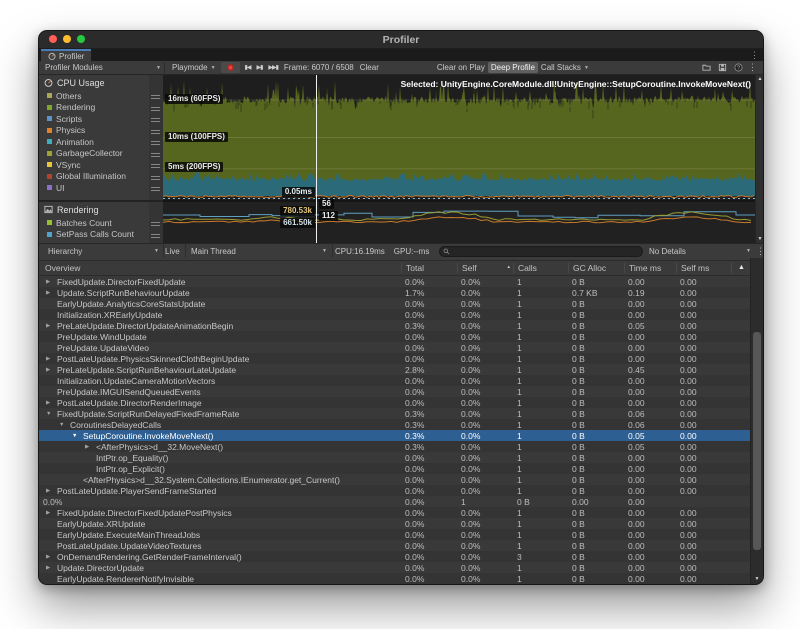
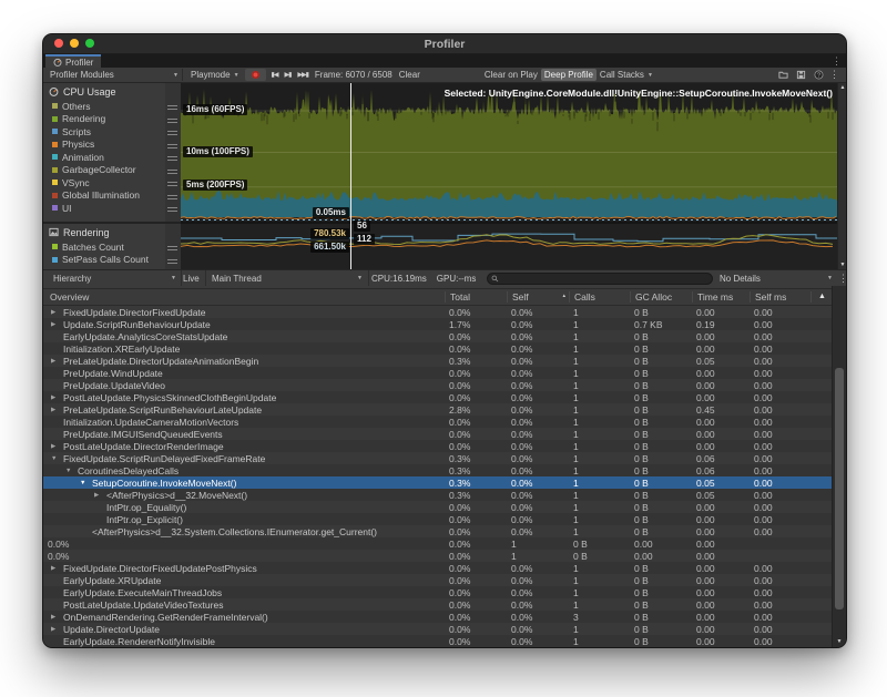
  Profiler
  Profiler
  ⋮
  Profiler Modules
  Playmode
  Frame: 6070 / 6508
  Clear
  Clear on Play
  Deep Profile
  Call Stacks
  ⋮
  CPU Usage
  Others
  Rendering
  Scripts
  Physics
  Animation
  GarbageCollector
  VSync
  Global Illumination
  UI
  Rendering
  Batches Count
  SetPass Calls Count
  16ms (60FPS)
  10ms (100FPS)
  5ms (200FPS)
  0.05ms
  780.53k
  661.50k
  56
  112
  Selected: UnityEngine.CoreModule.dll!UnityEngine::SetupCoroutine.InvokeMoveNext()
  Hierarchy
  Live
  Main Thread
  CPU:16.19ms
  GPU:--ms
  No Details
  ⋮
  Overview
  Total
  Self
  Calls
  GC Alloc
  Time ms
  Self ms
  FixedUpdate.DirectorFixedUpdate
  0.0%
  0.0%
  1
  0 B
  0.00
  0.00
  Update.ScriptRunBehaviourUpdate
  1.7%
  0.0%
  1
  0.7 KB
  0.19
  0.00
  EarlyUpdate.AnalyticsCoreStatsUpdate
  0.0%
  0.0%
  1
  0 B
  0.00
  0.00
  Initialization.XREarlyUpdate
  0.0%
  0.0%
  1
  0 B
  0.00
  0.00
  PreLateUpdate.DirectorUpdateAnimationBegin
  0.3%
  0.0%
  1
  0 B
  0.05
  0.00
  PreUpdate.WindUpdate
  0.0%
  0.0%
  1
  0 B
  0.00
  0.00
  PreUpdate.UpdateVideo
  0.0%
  0.0%
  1
  0 B
  0.00
  0.00
  PostLateUpdate.PhysicsSkinnedClothBeginUpdate
  0.0%
  0.0%
  1
  0 B
  0.00
  0.00
  PreLateUpdate.ScriptRunBehaviourLateUpdate
  2.8%
  0.0%
  1
  0 B
  0.45
  0.00
  Initialization.UpdateCameraMotionVectors
  0.0%
  0.0%
  1
  0 B
  0.00
  0.00
  PreUpdate.IMGUISendQueuedEvents
  0.0%
  0.0%
  1
  0 B
  0.00
  0.00
  PostLateUpdate.DirectorRenderImage
  0.0%
  0.0%
  1
  0 B
  0.00
  0.00
  FixedUpdate.ScriptRunDelayedFixedFrameRate
  0.3%
  0.0%
  1
  0 B
  0.06
  0.00
  CoroutinesDelayedCalls
  0.3%
  0.0%
  1
  0 B
  0.06
  0.00
  SetupCoroutine.InvokeMoveNext()
  0.3%
  0.0%
  1
  0 B
  0.05
  0.00
  <AfterPhysics>d__32.MoveNext()
  0.3%
  0.0%
  1
  0 B
  0.05
  0.00
  IntPtr.op_Equality()
  0.0%
  0.0%
  1
  0 B
  0.00
  0.00
  IntPtr.op_Explicit()
  0.0%
  0.0%
  1
  0 B
  0.00
  0.00
  <AfterPhysics>d__32.System.Collections.IEnumerator.get_Current()
  0.0%
  0.0%
  1
  0 B
  0.00
  0.00
- PostLateUpdate.PlayerSendFrameStarted
  0.0%
  0.0%
  1
  0 B
  0.00
  0.00
  0.0%
  0.0%
  1
  0 B
  0.00
  0.00
  FixedUpdate.DirectorFixedUpdatePostPhysics
  0.0%
  0.0%
  1
  0 B
  0.00
  0.00
  EarlyUpdate.XRUpdate
  0.0%
  0.0%
  1
  0 B
  0.00
  0.00
  EarlyUpdate.ExecuteMainThreadJobs
  0.0%
  0.0%
  1
  0 B
  0.00
  0.00
  PostLateUpdate.UpdateVideoTextures
  0.0%
  0.0%
  1
  0 B
  0.00
  0.00
  OnDemandRendering.GetRenderFrameInterval()
  0.0%
  0.0%
  3
  0 B
  0.00
  0.00
  Update.DirectorUpdate
  0.0%
  0.0%
  1
  0 B
  0.00
  0.00
  EarlyUpdate.RendererNotifyInvisible
  0.0%
  0.0%
  1
  0 B
  0.00
  0.00
